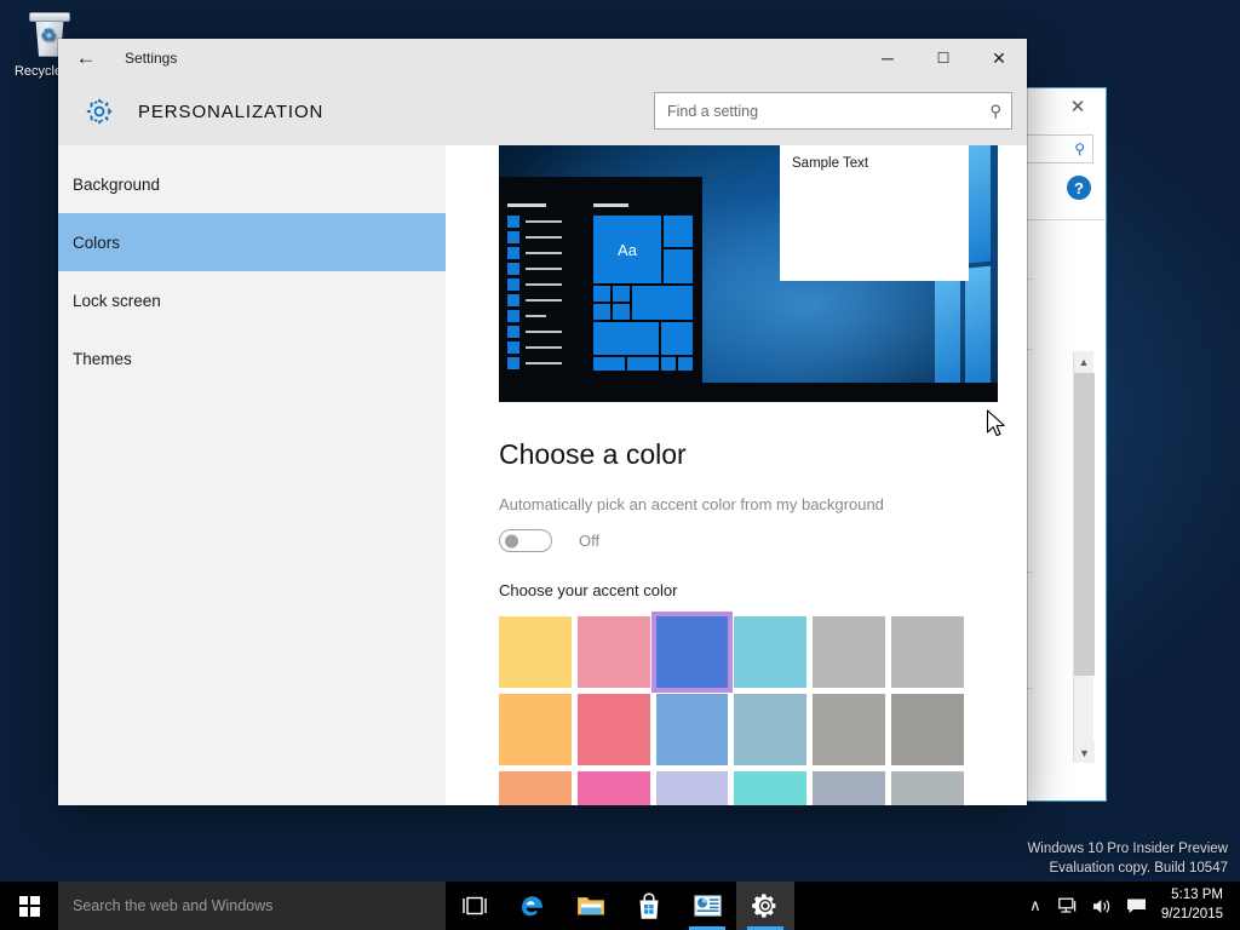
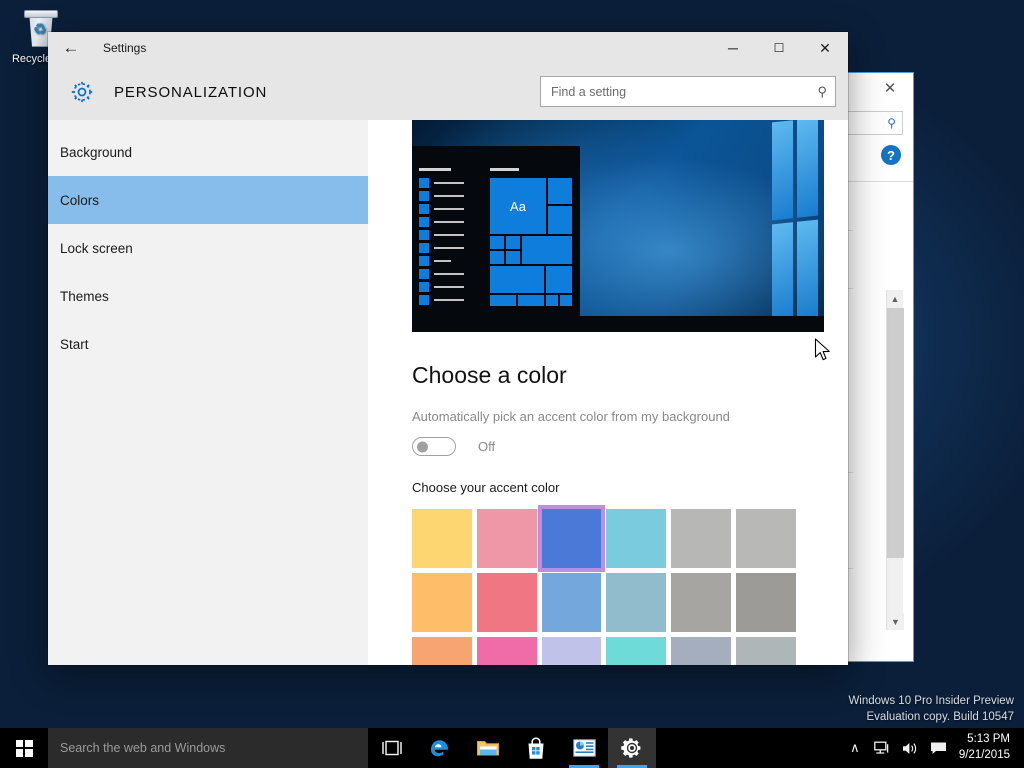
  ♻
  ✕
  ⚲
  ?
  ▲
  ▼
  ←
  Settings
  ─
  ☐
  ✕
  PERSONALIZATION
  Find a setting
  ⚲
  Background
  Colors
  Lock screen
  Themes
+ Start
  Aa
- Sample Text
  Choose a color
  Automatically pick an accent color from my background
  Off
  Choose your accent color
  Windows 10 Pro Insider Preview
  Evaluation copy. Build 10547
  Search the web and Windows
  ∧
  5:13 PM
  9/21/2015
